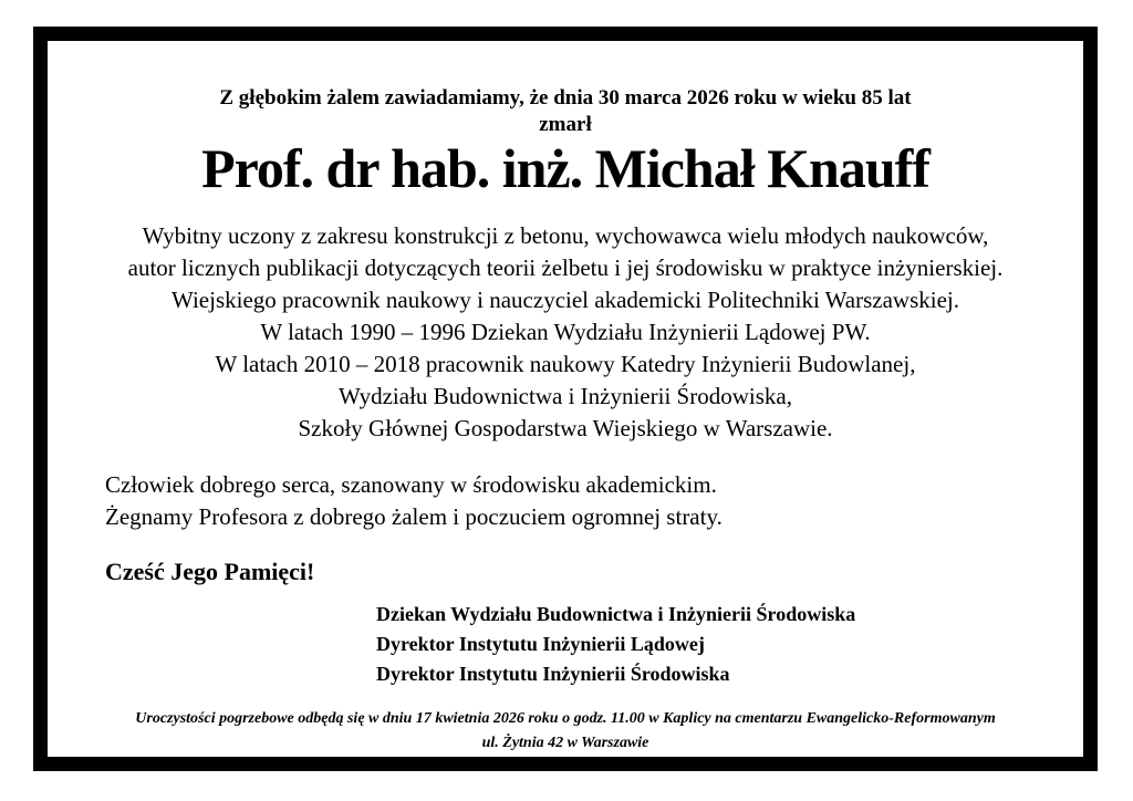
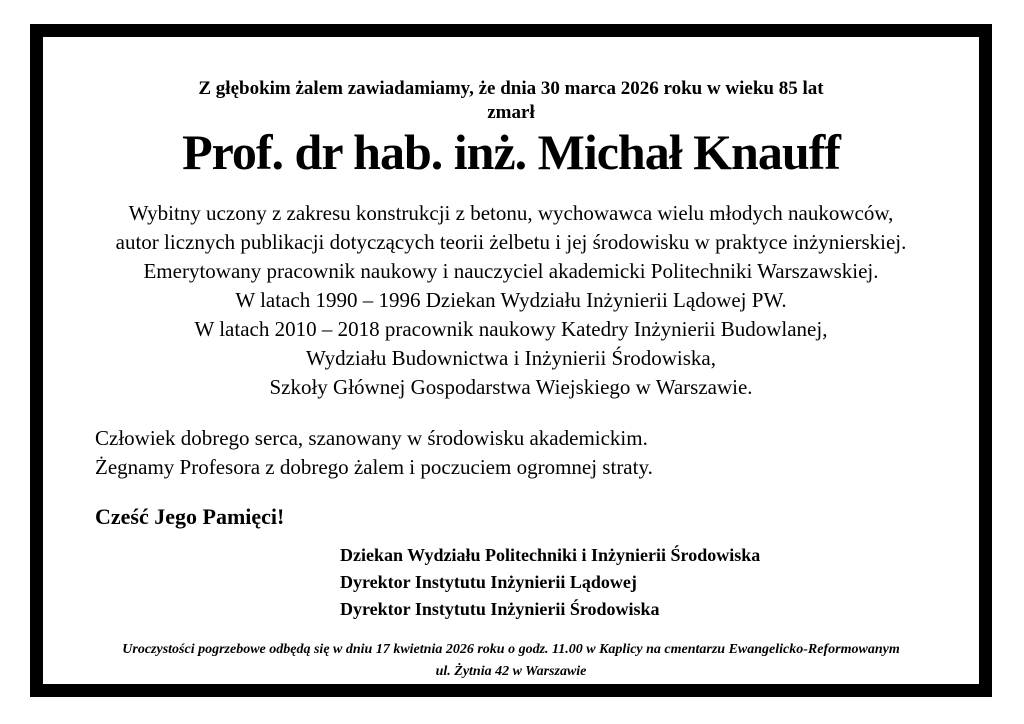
  Z głębokim żalem zawiadamiamy, że dnia 30 marca 2026 roku w wieku 85 lat
  zmarł
  Prof. dr hab. inż. Michał Knauff
  Wybitny uczony z zakresu konstrukcji z betonu, wychowawca wielu młodych naukowców,
  autor licznych publikacji dotyczących teorii żelbetu i jej środowisku w praktyce inżynierskiej.
- Wiejskiego pracownik naukowy i nauczyciel akademicki Politechniki Warszawskiej.
+ Emerytowany pracownik naukowy i nauczyciel akademicki Politechniki Warszawskiej.
  W latach 1990 – 1996 Dziekan Wydziału Inżynierii Lądowej PW.
  W latach 2010 – 2018 pracownik naukowy Katedry Inżynierii Budowlanej,
  Wydziału Budownictwa i Inżynierii Środowiska,
  Szkoły Głównej Gospodarstwa Wiejskiego w Warszawie.
  Człowiek dobrego serca, szanowany w środowisku akademickim.
  Żegnamy Profesora z dobrego żalem i poczuciem ogromnej straty.
  Cześć Jego Pamięci!
- Dziekan Wydziału Budownictwa i Inżynierii Środowiska
+ Dziekan Wydziału Politechniki i Inżynierii Środowiska
  Dyrektor Instytutu Inżynierii Lądowej
  Dyrektor Instytutu Inżynierii Środowiska
  Uroczystości pogrzebowe odbędą się w dniu 17 kwietnia 2026 roku o godz. 11.00 w Kaplicy na cmentarzu Ewangelicko-Reformowanym
  ul. Żytnia 42 w Warszawie
